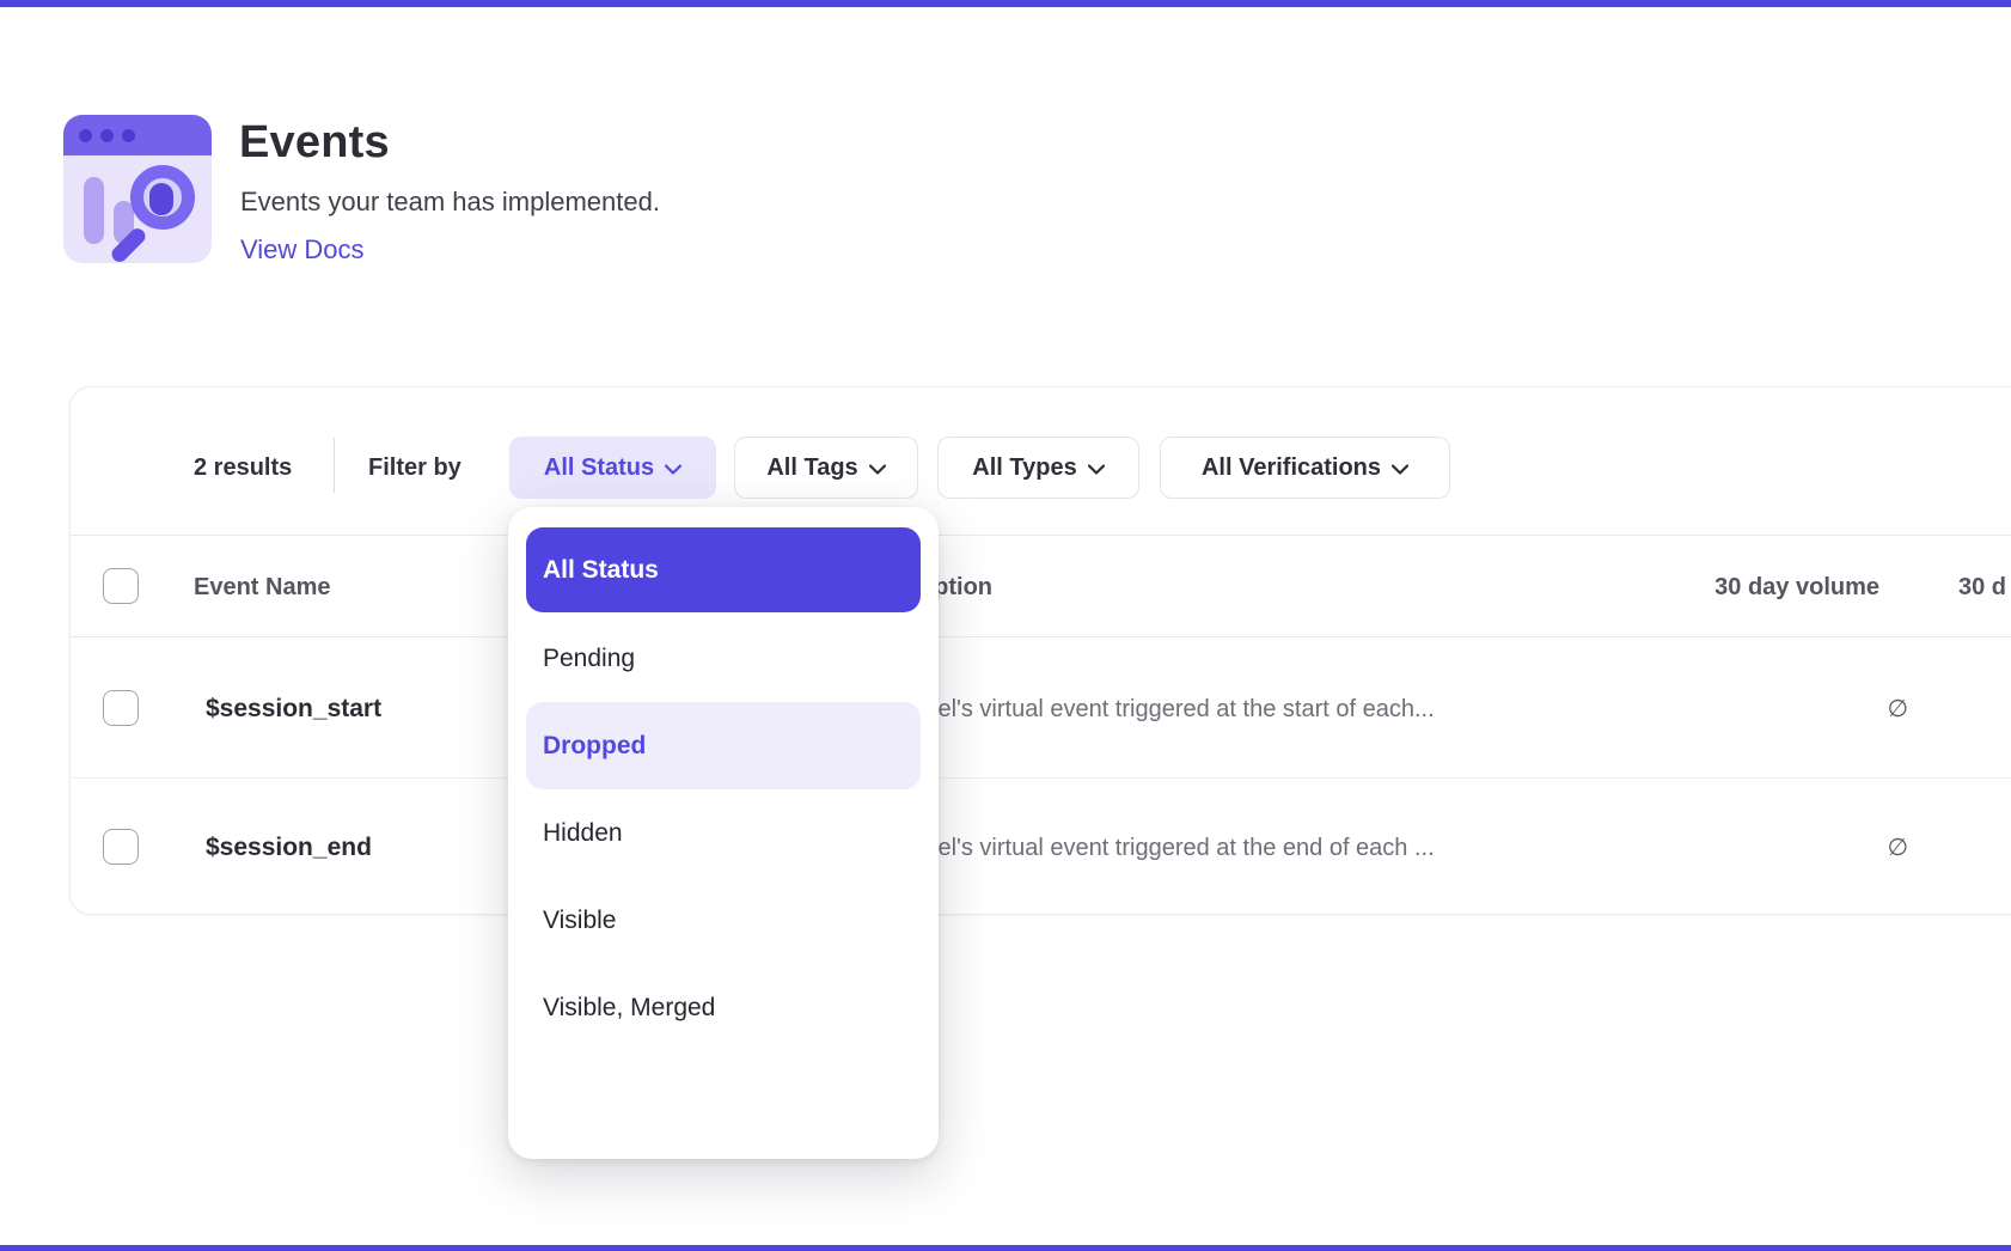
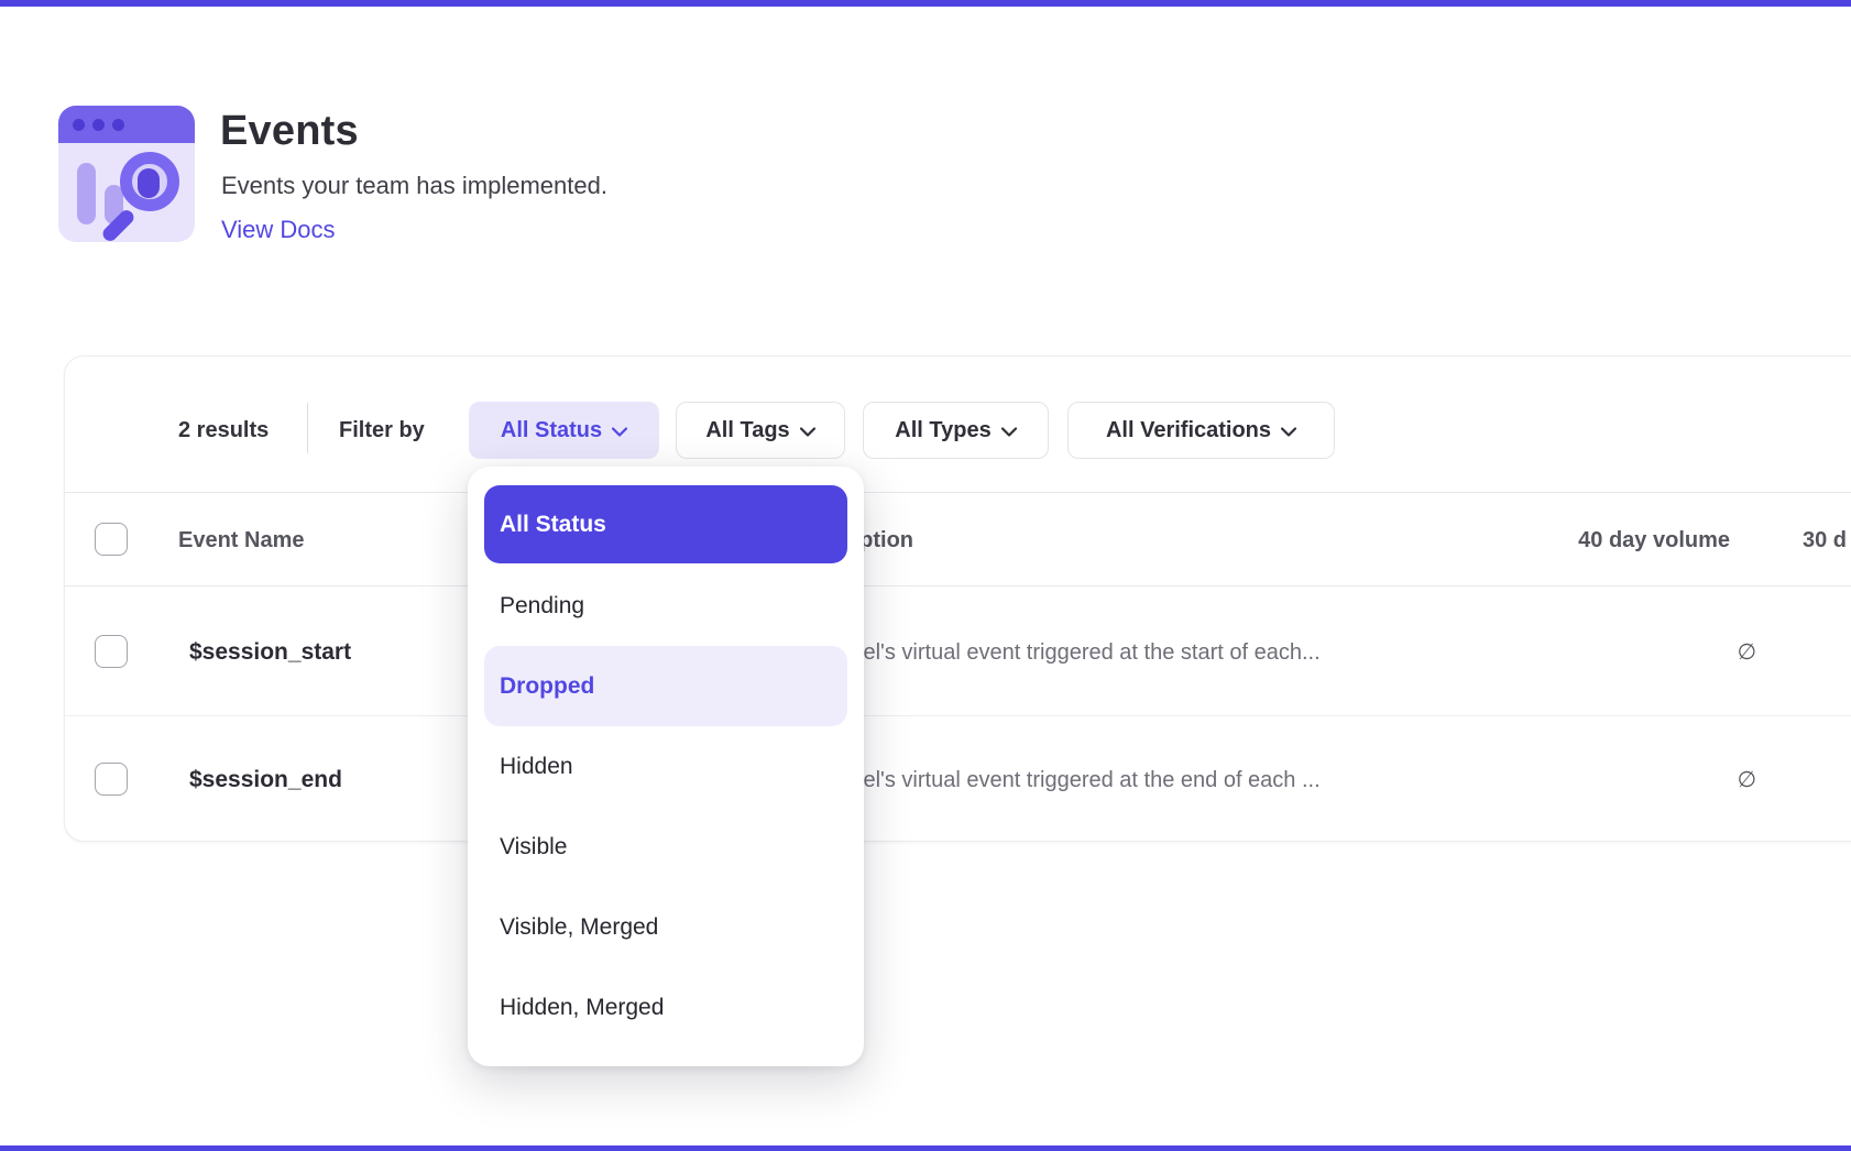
  Events
  Events your team has implemented.
  View Docs
  2 results
  Filter by
  All Status
  All Tags
  All Types
  All Verifications
  Event Name
- 30 day volume
+ 40 day volume
  30 d
  $session_start
  el's virtual event triggered at the start of each...
  ∅
  $session_end
  el's virtual event triggered at the end of each ...
  ∅
  All Status
  Pending
  Dropped
  Hidden
  Visible
  Visible, Merged
+ Hidden, Merged
